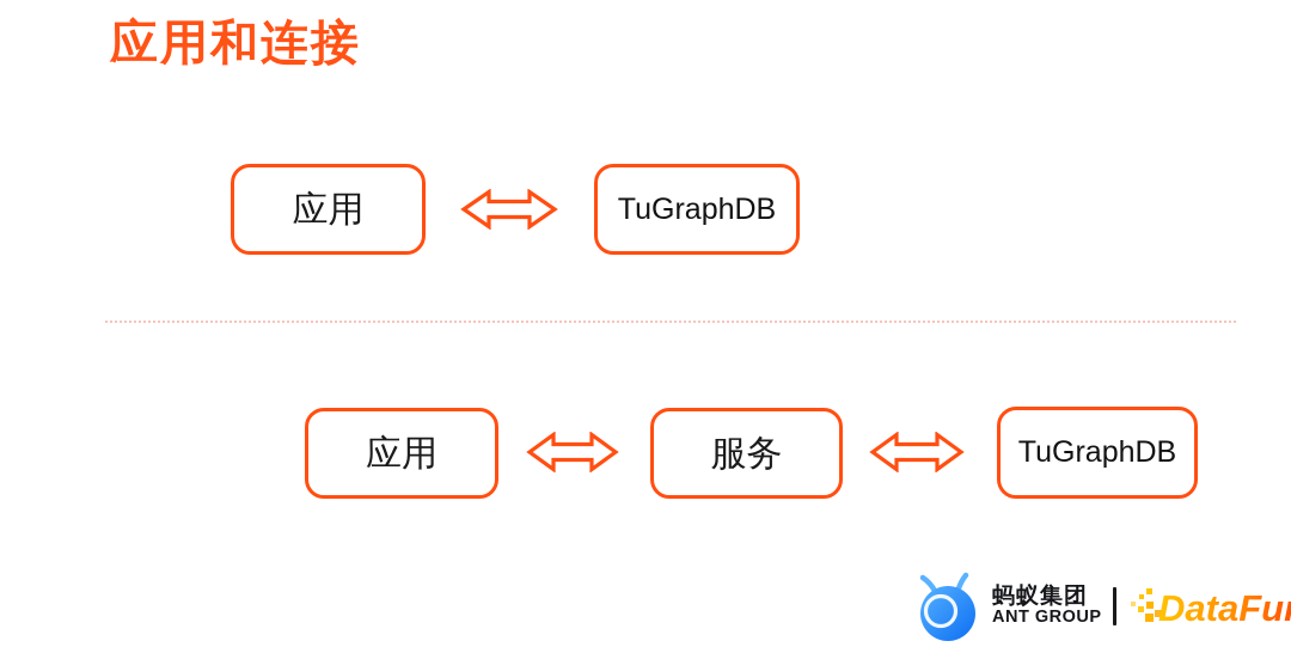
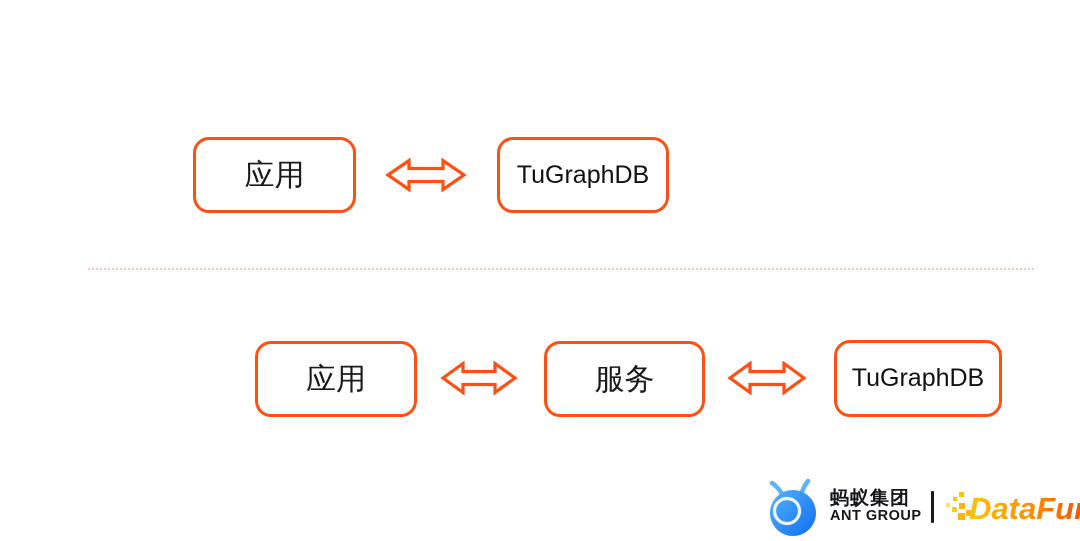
- 应用和连接
  应用
  TuGraphDB
  应用
  服务
  TuGraphDB
  蚂蚁集团
  ANT GROUP
  DataFu
